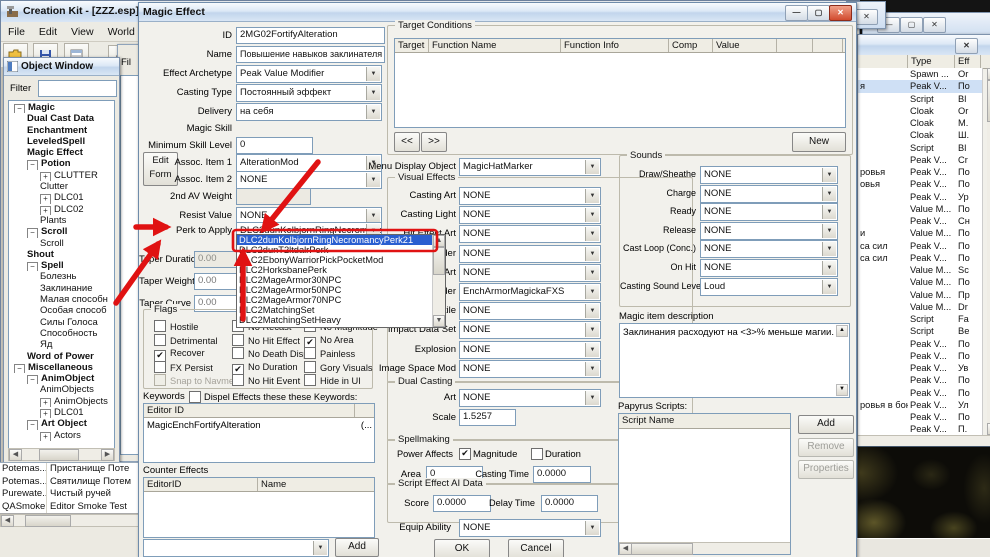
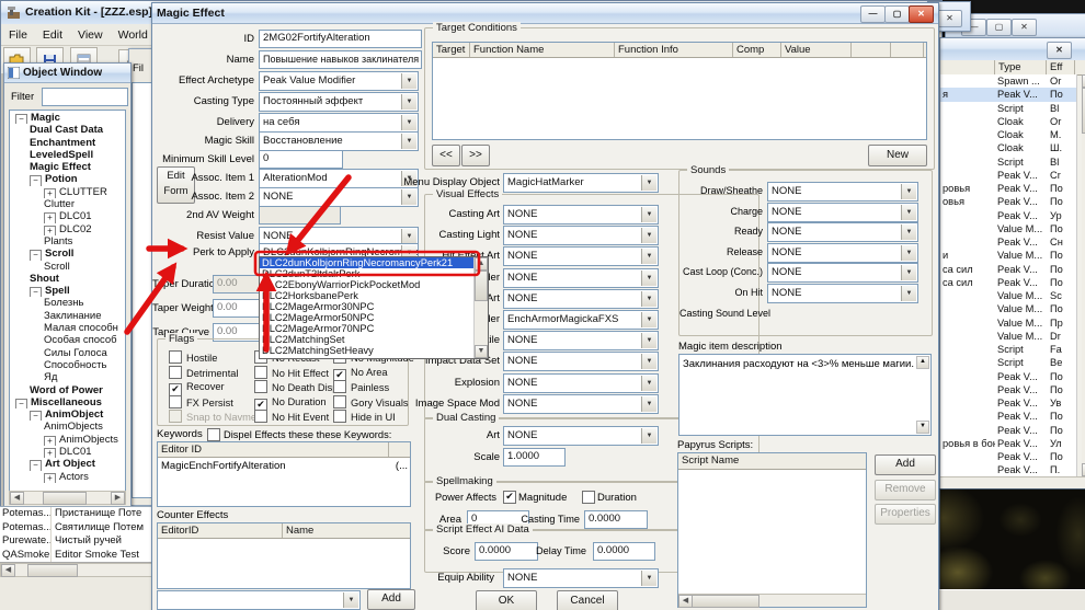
  Creation Kit - [ZZZ.esp
  File Edit View World
  Fil
  Object Window
  Filter
  − Magic
  Dual Cast Data
  Enchantment
  LeveledSpell
  Magic Effect
  − Potion
  + CLUTTER
  Clutter
  + DLC01
  + DLC02
  Plants
  − Scroll
  Scroll
  Shout
  − Spell
  Болезнь
  Заклинание
  Малая способн
  Особая способ
  Силы Голоса
  Способность
  Яд
  Word of Power
  − Miscellaneous
  − AnimObject
  AnimObjects
  + AnimObjects
  + DLC01
  − Art Object
  + Actors
  Potemas... Пристанище Поте
  Potemas... Святилище Потем
  Purewate.. Чистый ручей
  QASmoke Editor Smoke Test
  —
  ▢
  ✕
  ✕
  ✕
  Type Eff
  Spawn ... Or
  я Peak V... По
  Script Bl
  Cloak Or
  Cloak М.
  Cloak Ш.
  Script Bl
  Peak V... Cr
  ровья Peak V... По
  овья Peak V... По
  Peak V... Ур
  Value M... По
  Peak V... Сн
  и Value M... По
  са сил Peak V... По
  са сил Peak V... По
  Value M... Sc
  Value M... По
  Value M... Пр
  Value M... Dr
  Script Fa
  Script Be
  Peak V... По
  Peak V... По
  Peak V... Ув
  Peak V... По
  Peak V... По
  ровья в бо Peak V... Ул
  Peak V... По
  Peak V... П.
  Magic Effect
  —
  ▢
  ✕
  ID
  2MG02FortifyAlteration
  Name
  Повышение навыков заклинателя
  Effect Archetype
  Peak Value Modifier
  Casting Type
  Постоянный эффект
  Delivery
  на себя
  Magic Skill
+ Восстановление
  Minimum Skill Level
  0
  Edit Form
  Assoc. Item 1
  AlterationMod
  Assoc. Item 2
  NONE
  2nd AV Weight
  Resist Value
  NONE
  Perk to Apply
  Tper Durati
  0.00
  Taper Weigh
  0.00
  0.00
  Flags
  Hostile
  Detrimental
  ✔ Recover
  FX Persist
  Snap to Navm
  No Hit Effect
  No Death Dis
  ✔ No Duration
  No Hit Event
  ✔ No Area
  Painless
  Gory Visuals
  Hide in UI
  Keywords
  Dispel Effects these these Keywords:
  Editor ID
  MagicEnchFortifyAlteration
  (...
  Counter Effects
  EditorID Name
  Add
  Target Conditions
  Target Function Name Function Info Comp Value
  <<
  >>
  New
  Menu Display Object
  MagicHatMarker
  Visual Effects
  Dual Casting
  Art
  NONE
  Scale
- 1.5257
+ 1.0000
  Spellmaking
  Power Affects
  ✔
  Magnitude
  Duration
  Area
  0
  Casting Time
  0.0000
  Script Effect AI Data
  Score
  0.0000
  Delay Time
  0.0000
  Equip Ability
  NONE
  OK
  Cancel
  Sounds
  Draw/Sheathe
  NONE
  Charge
  NONE
  Ready
  NONE
  Release
  NONE
  Cast Loop (Conc.)
  NONE
  On Hit
  NONE
  Casting Sound Lev
- Loud
  Magic item description
  Заклинания расходуют на <3>% меньше магии.
  Papyrus Scripts:
  Script Name
  Add
  Remove
  Properties
  DLC2dunKolbjornRingNecromancyPerk21
  LC2EbonyWarriorPickPocketMod
  LC2HorksbanePerk
  LC2MageArmor30NPC
  LC2MageArmor50NPC
  LC2MageArmor70NPC
  LC2MatchingSet
  LC2MatchingSetHeavy
  Casting Art
  NONE
  Casting Light
  NONE
  NONE
  NONE
  NONE
  EnchArmorMagickaFXS
  NONE
  Impact Data Set
  NONE
  Explosion
  NONE
  Image Space Mod
  NONE
